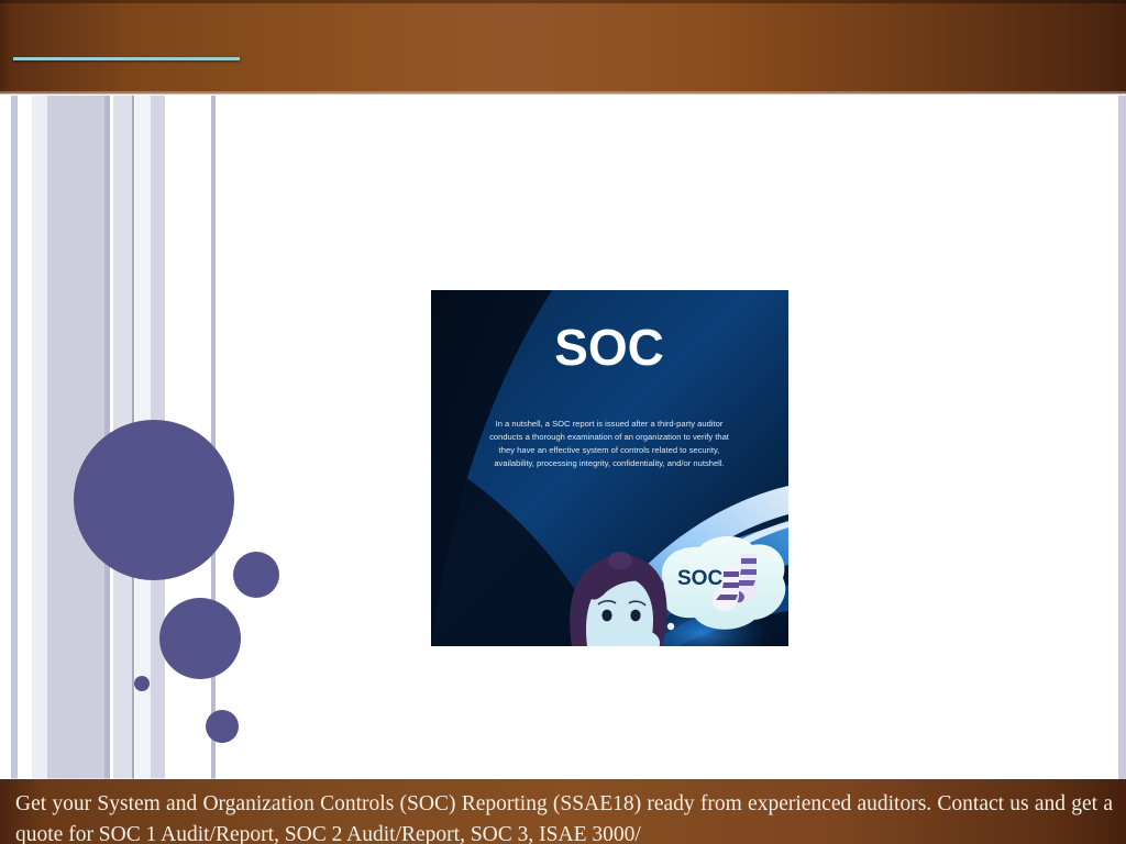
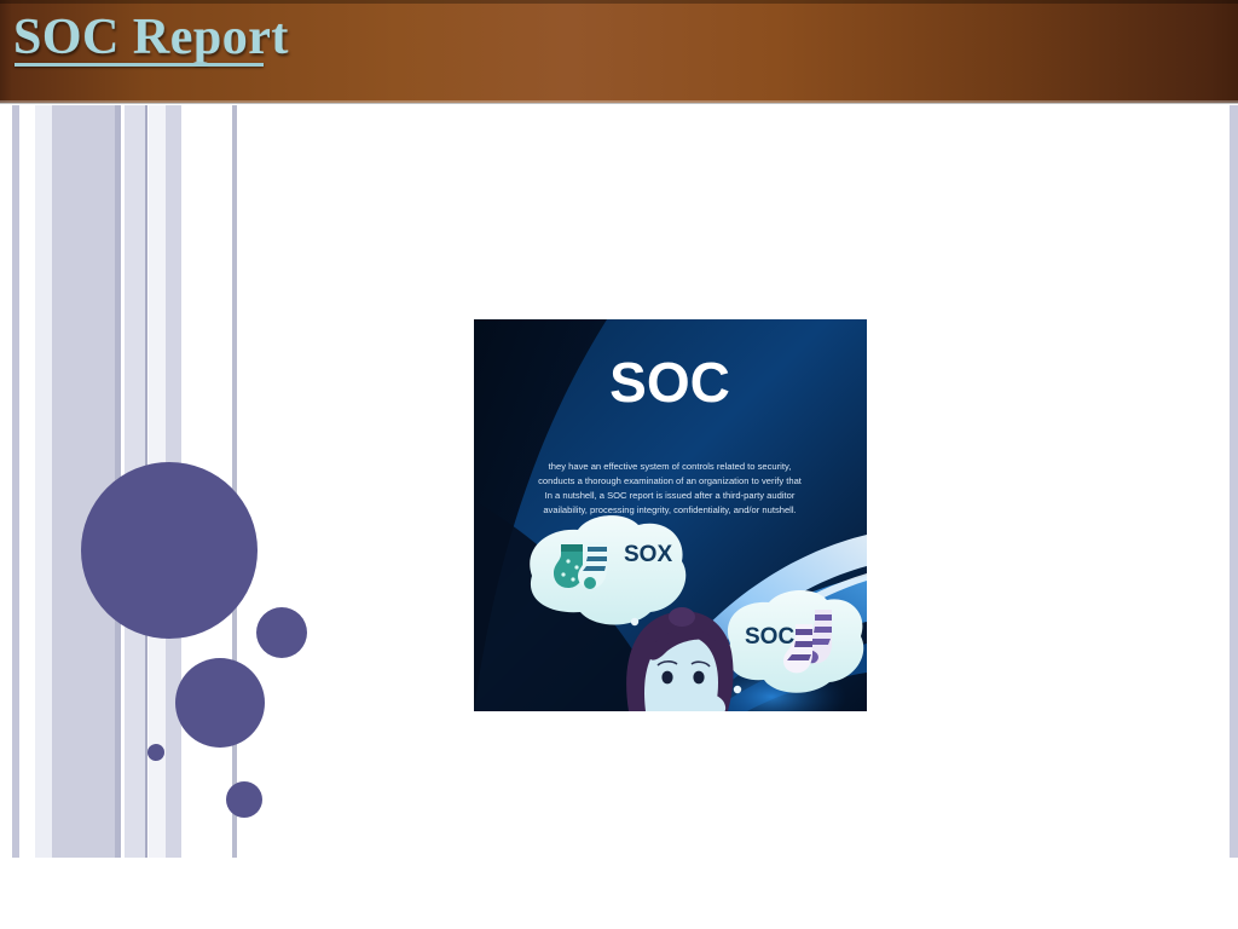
+ SOC Report
  SOC
- In a nutshell, a SOC report is issued after a third-party auditor
+ they have an effective system of controls related to security,
  conducts a thorough examination of an organization to verify that
- they have an effective system of controls related to security,
+ In a nutshell, a SOC report is issued after a third-party auditor
  availability, processing integrity, confidentiality, and/or nutshell.
+ SOX
  SOC
- Get your System and Organization Controls (SOC) Reporting (SSAE18) ready from experienced auditors. Contact us and get a quote for SOC 1 Audit/Report, SOC 2 Audit/Report, SOC 3, ISAE 3000/
